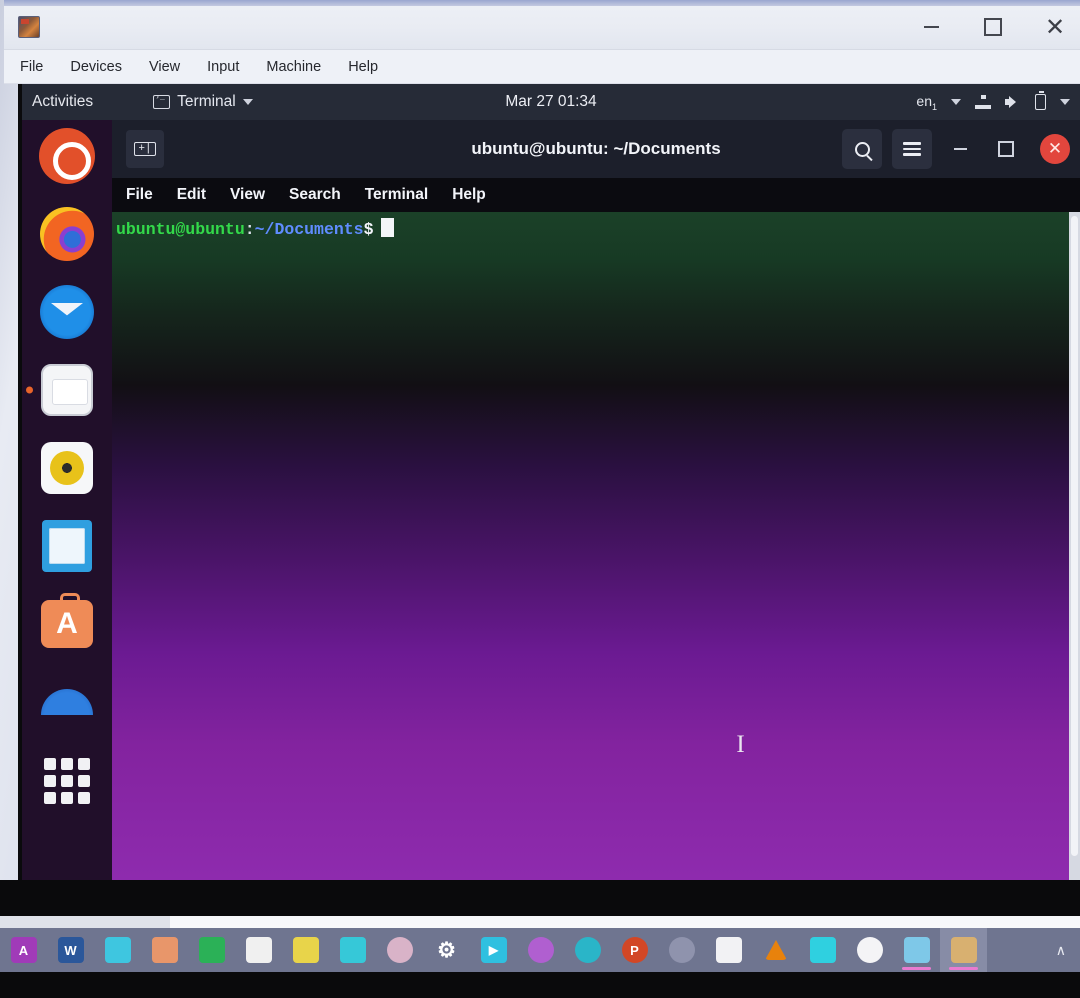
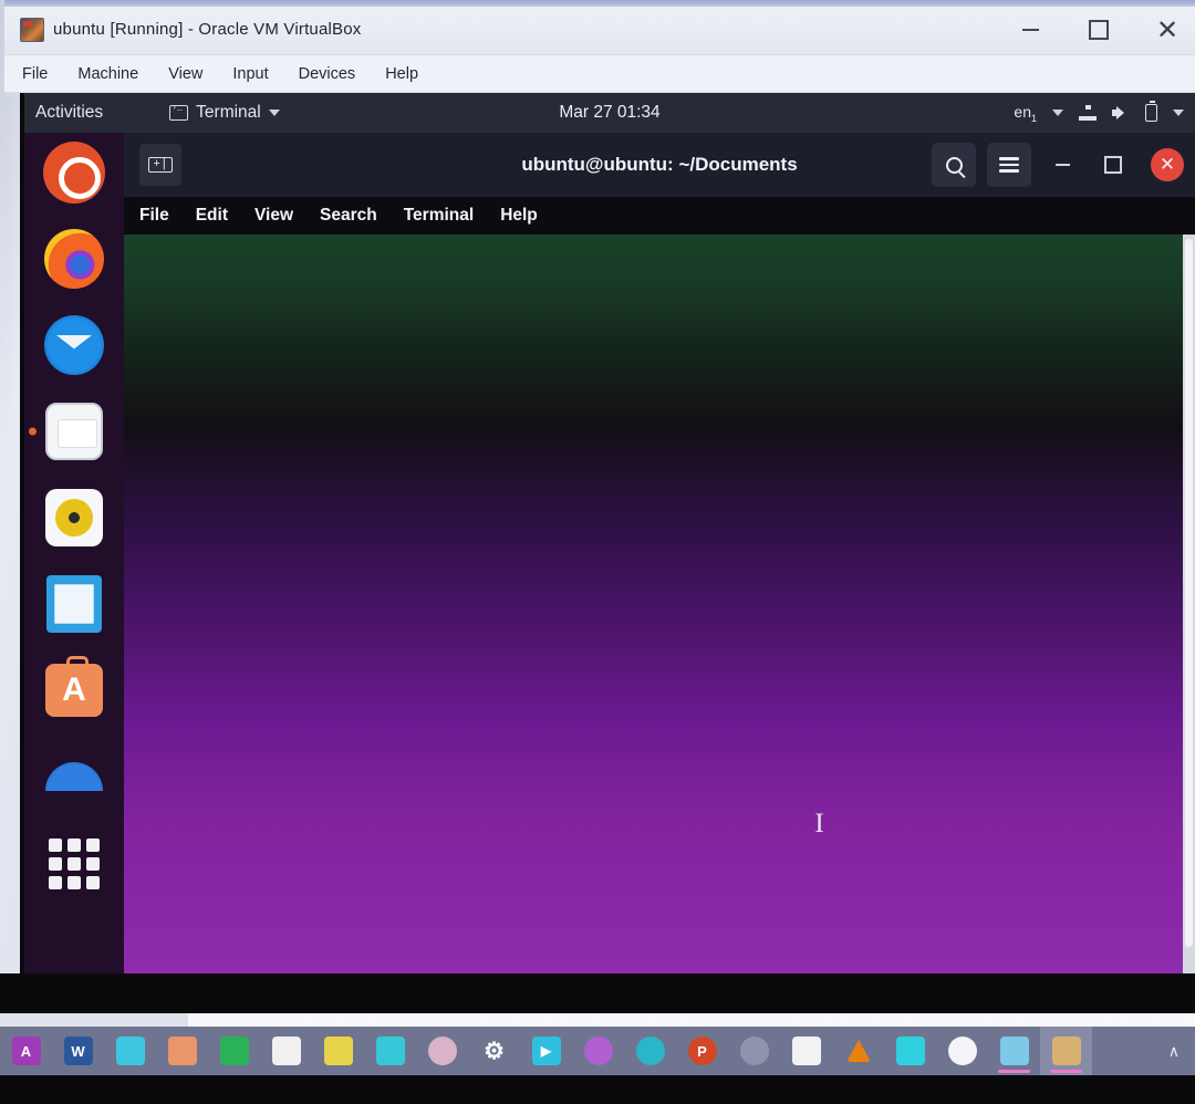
+ ubuntu [Running] - Oracle VM VirtualBox
  ✕
  File
- Devices
+ Machine
  View
  Input
- Machine
+ Devices
  Help
  Activities
  Terminal
  Mar 27 01:34
  en1
  A
  +|
  ubuntu@ubuntu: ~/Documents
  ✕
  File
  Edit
  View
  Search
  Terminal
  Help
- ubuntu@ubuntu:~/Documents$
  I
  A
  W
  ⚙
  ▶
  P
  ∧
